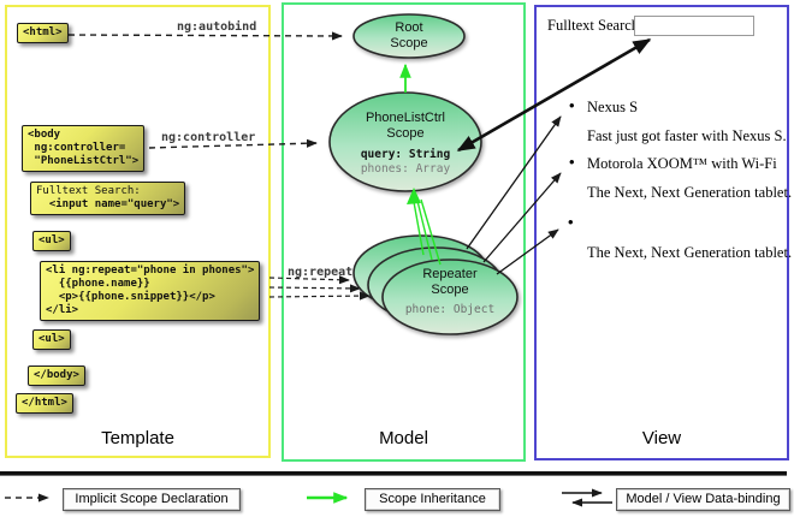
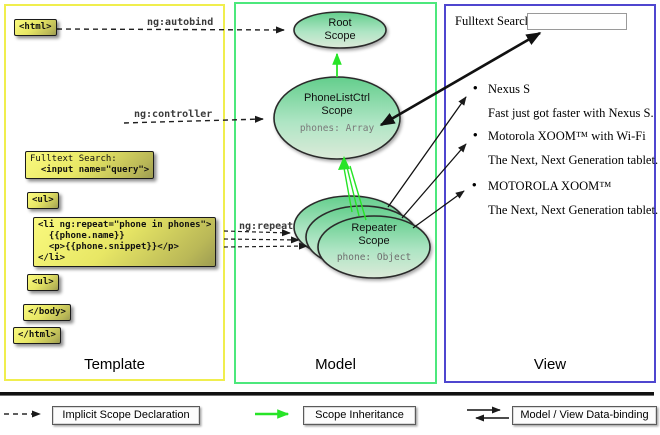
  <html>
- <body
- ng:controller=
- "PhoneListCtrl">
  Fulltext Search:
  <input name="query">
  <ul>
  <li ng:repeat="phone in phones">
  {{phone.name}}
  <p>{{phone.snippet}}</p>
  </li>
  <ul>
  </body>
  </html>
  ng:autobind
  ng:controller
  ng:repeat
  Root
  Scope
  PhoneListCtrl
  Scope
- query: String
  phones: Array
  Repeater
  Scope
  phone: Object
  Fulltext Searc
  •
  Nexus S
  Fast just got faster with Nexus S.
  •
  Motorola XOOM™ with Wi-Fi
  The Next, Next Generation tablet.
  •
+ MOTOROLA XOOM™
  The Next, Next Generation tablet.
  Template
  Model
  View
  Implicit Scope Declaration
  Scope Inheritance
  Model / View Data-binding
